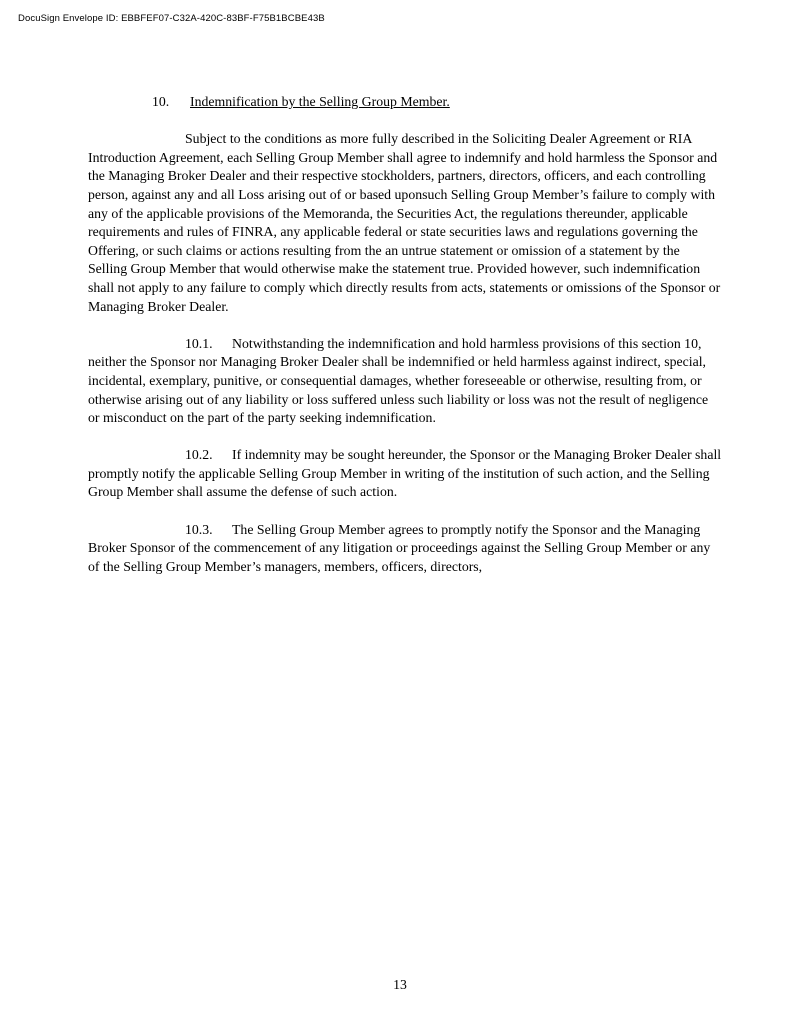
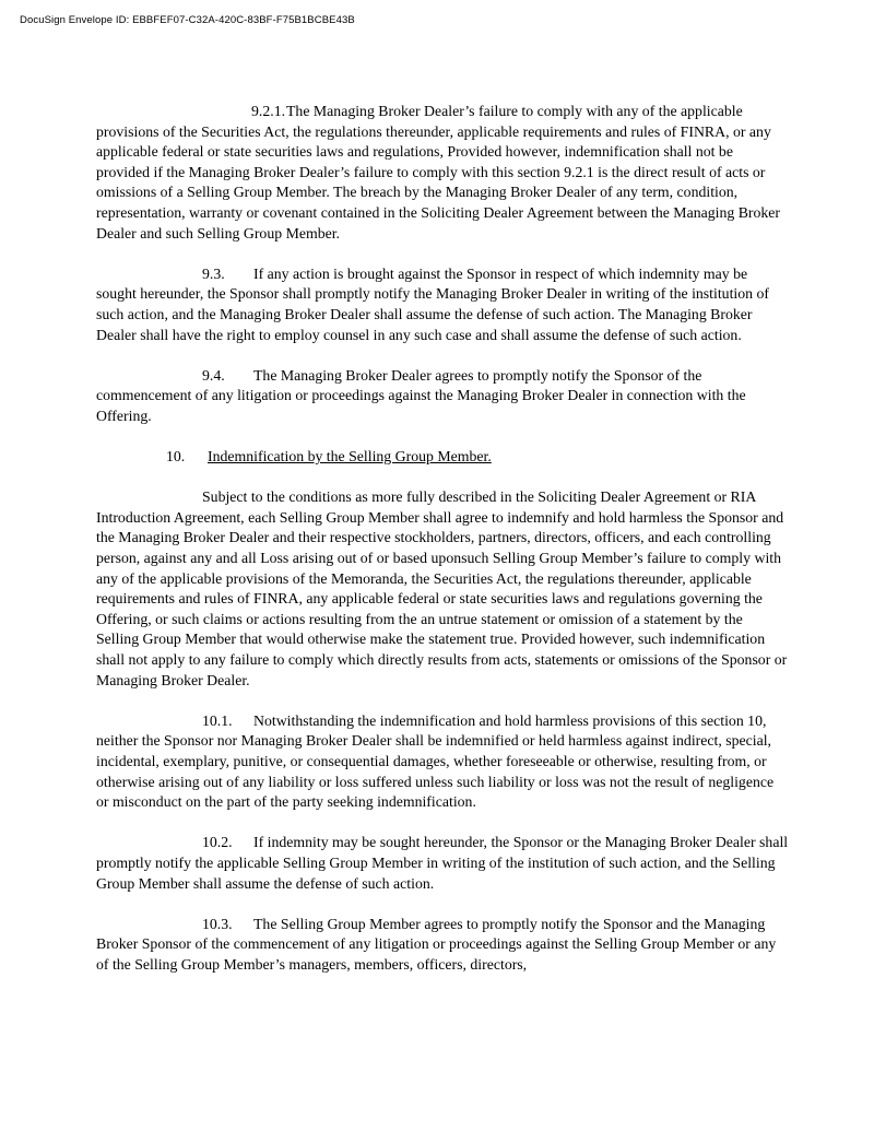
  DocuSign Envelope ID: EBBFEF07-C32A-420C-83BF-F75B1BCBE43B
+ 9.2.1.The Managing Broker Dealer’s failure to comply with any of the applicable provisions of the Securities Act, the regulations thereunder, applicable requirements and rules of FINRA, or any applicable federal or state securities laws and regulations, Provided however, indemnification shall not be provided if the Managing Broker Dealer’s failure to comply with this section 9.2.1 is the direct result of acts or omissions of a Selling Group Member. The breach by the Managing Broker Dealer of any term, condition, representation, warranty or covenant contained in the Soliciting Dealer Agreement between the Managing Broker Dealer and such Selling Group Member.
+ 9.3. If any action is brought against the Sponsor in respect of which indemnity may be sought hereunder, the Sponsor shall promptly notify the Managing Broker Dealer in writing of the institution of such action, and the Managing Broker Dealer shall assume the defense of such action. The Managing Broker Dealer shall have the right to employ counsel in any such case and shall assume the defense of such action.
+ 9.4. The Managing Broker Dealer agrees to promptly notify the Sponsor of the commencement of any litigation or proceedings against the Managing Broker Dealer in connection with the Offering.
  10. Indemnification by the Selling Group Member.
  Subject to the conditions as more fully described in the Soliciting Dealer Agreement or RIA Introduction Agreement, each Selling Group Member shall agree to indemnify and hold harmless the Sponsor and the Managing Broker Dealer and their respective stockholders, partners, directors, officers, and each controlling person, against any and all Loss arising out of or based uponsuch Selling Group Member’s failure to comply with any of the applicable provisions of the Memoranda, the Securities Act, the regulations thereunder, applicable requirements and rules of FINRA, any applicable federal or state securities laws and regulations governing the Offering, or such claims or actions resulting from the an untrue statement or omission of a statement by the Selling Group Member that would otherwise make the statement true. Provided however, such indemnification shall not apply to any failure to comply which directly results from acts, statements or omissions of the Sponsor or Managing Broker Dealer.
  10.1. Notwithstanding the indemnification and hold harmless provisions of this section 10, neither the Sponsor nor Managing Broker Dealer shall be indemnified or held harmless against indirect, special, incidental, exemplary, punitive, or consequential damages, whether foreseeable or otherwise, resulting from, or otherwise arising out of any liability or loss suffered unless such liability or loss was not the result of negligence or misconduct on the part of the party seeking indemnification.
  10.2. If indemnity may be sought hereunder, the Sponsor or the Managing Broker Dealer shall promptly notify the applicable Selling Group Member in writing of the institution of such action, and the Selling Group Member shall assume the defense of such action.
  10.3. The Selling Group Member agrees to promptly notify the Sponsor and the Managing Broker Sponsor of the commencement of any litigation or proceedings against the Selling Group Member or any of the Selling Group Member’s managers, members, officers, directors,
- 13
